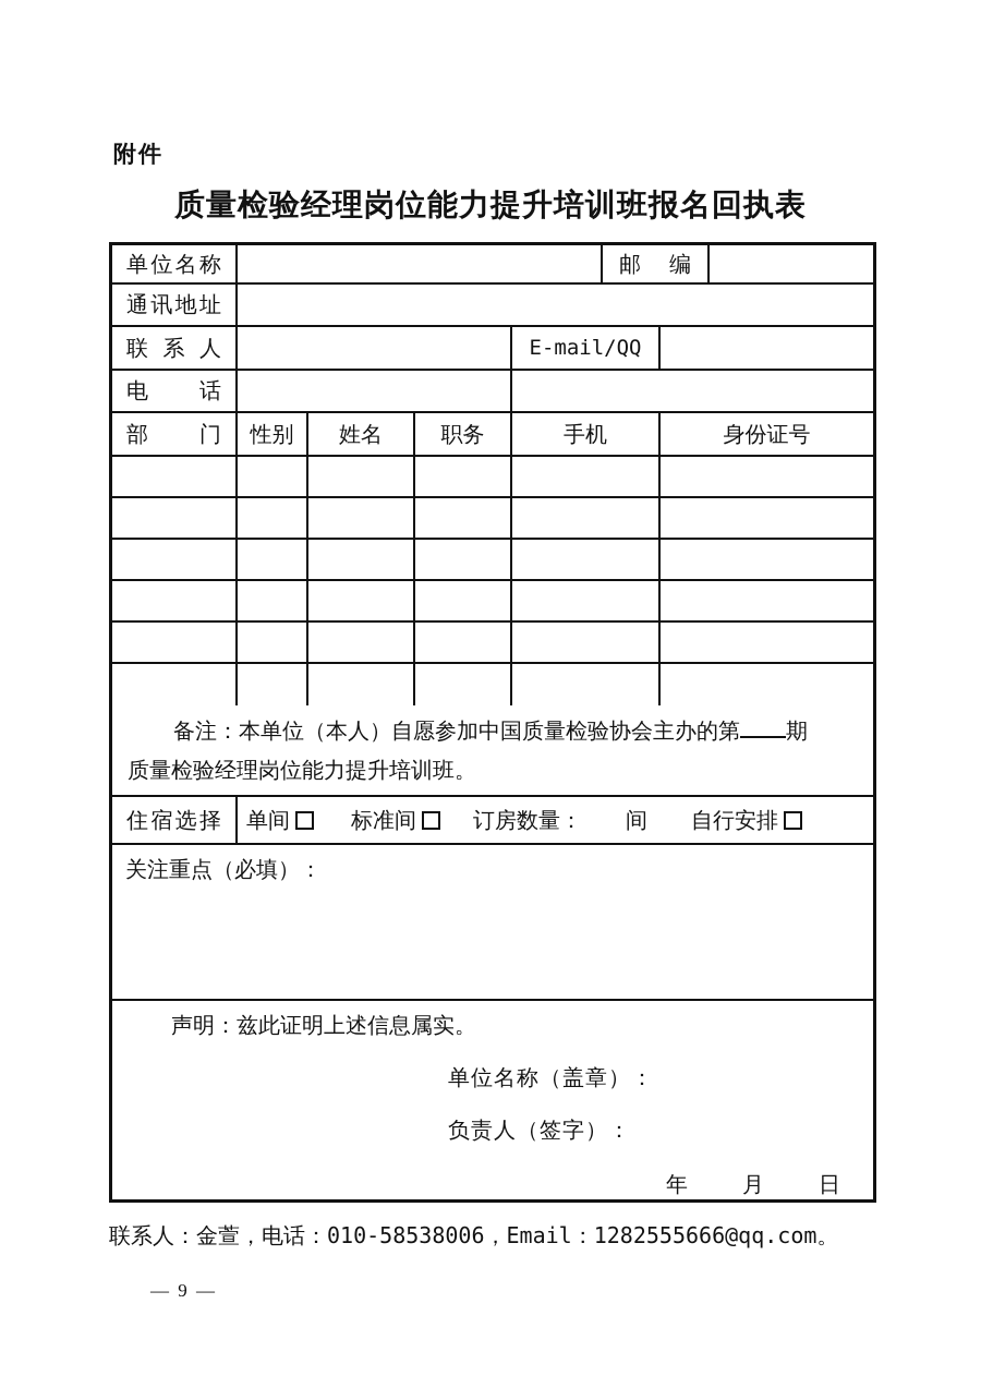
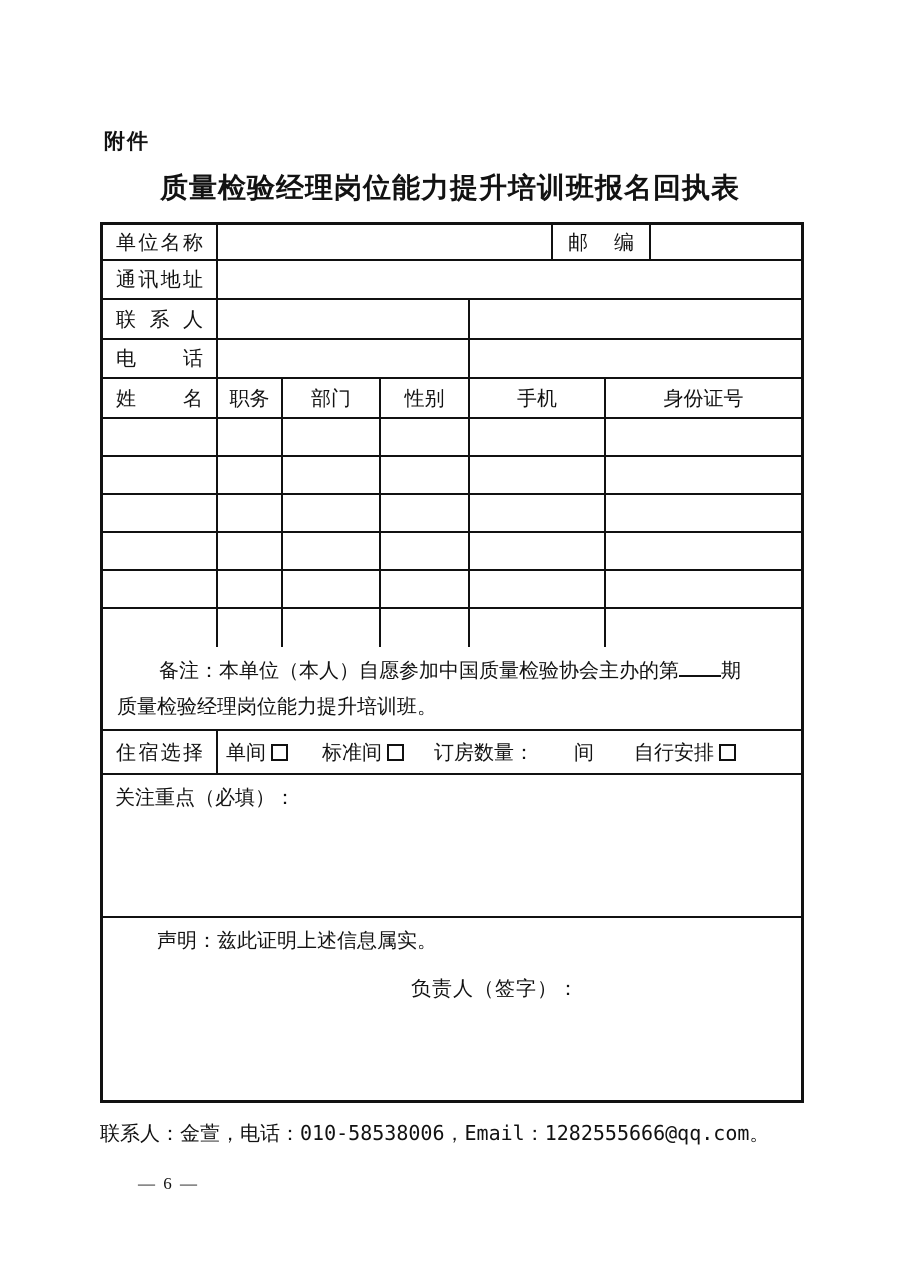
  附件
  质量检验经理岗位能力提升培训班报名回执表
  单位名称
  邮编
  通讯地址
  联系人
- E-mail/QQ
  电话
- 部门
+ 姓名
- 性别
+ 职务
- 姓名
+ 部门
- 职务
+ 性别
  手机
  身份证号
  备注：本单位（本人）自愿参加中国质量检验协会主办的第 期
  质量检验经理岗位能力提升培训班。
  住宿选择
  单间
  标准间
  订房数量：
  间
  自行安排
  关注重点（必填）：
  声明：兹此证明上述信息属实。
- 单位名称（盖章）：
  负责人（签字）：
- 年 月 日
  联系人：金萱，电话：010-58538006，Email：1282555666@qq.com。
- — 9 —
+ — 6 —
